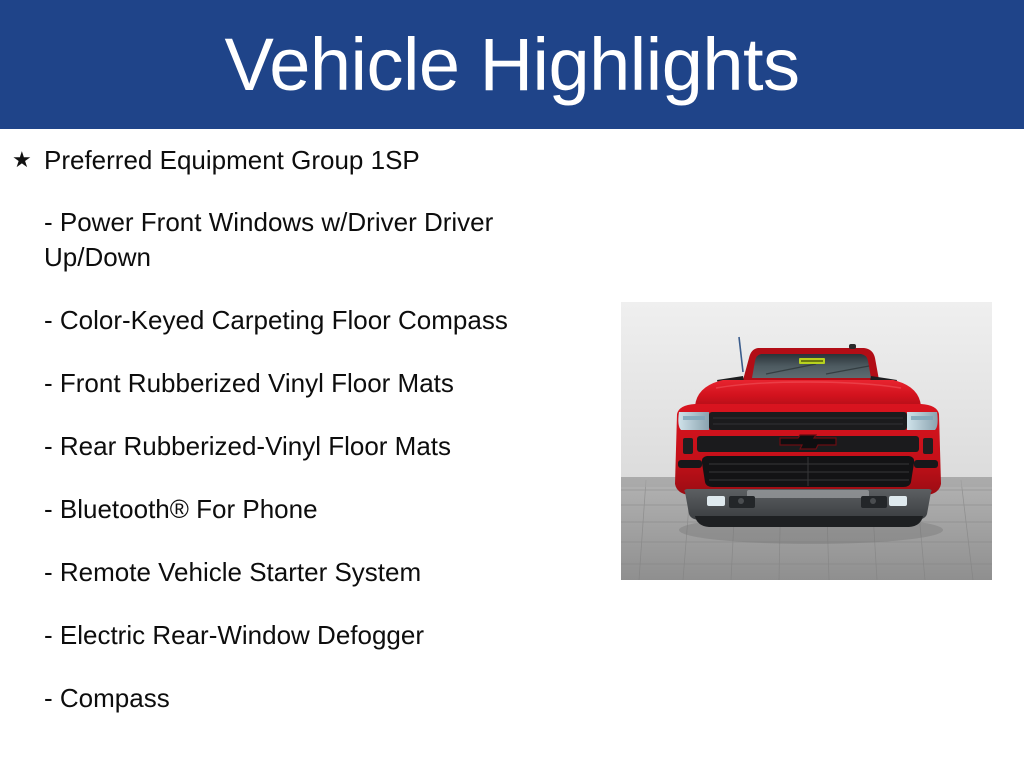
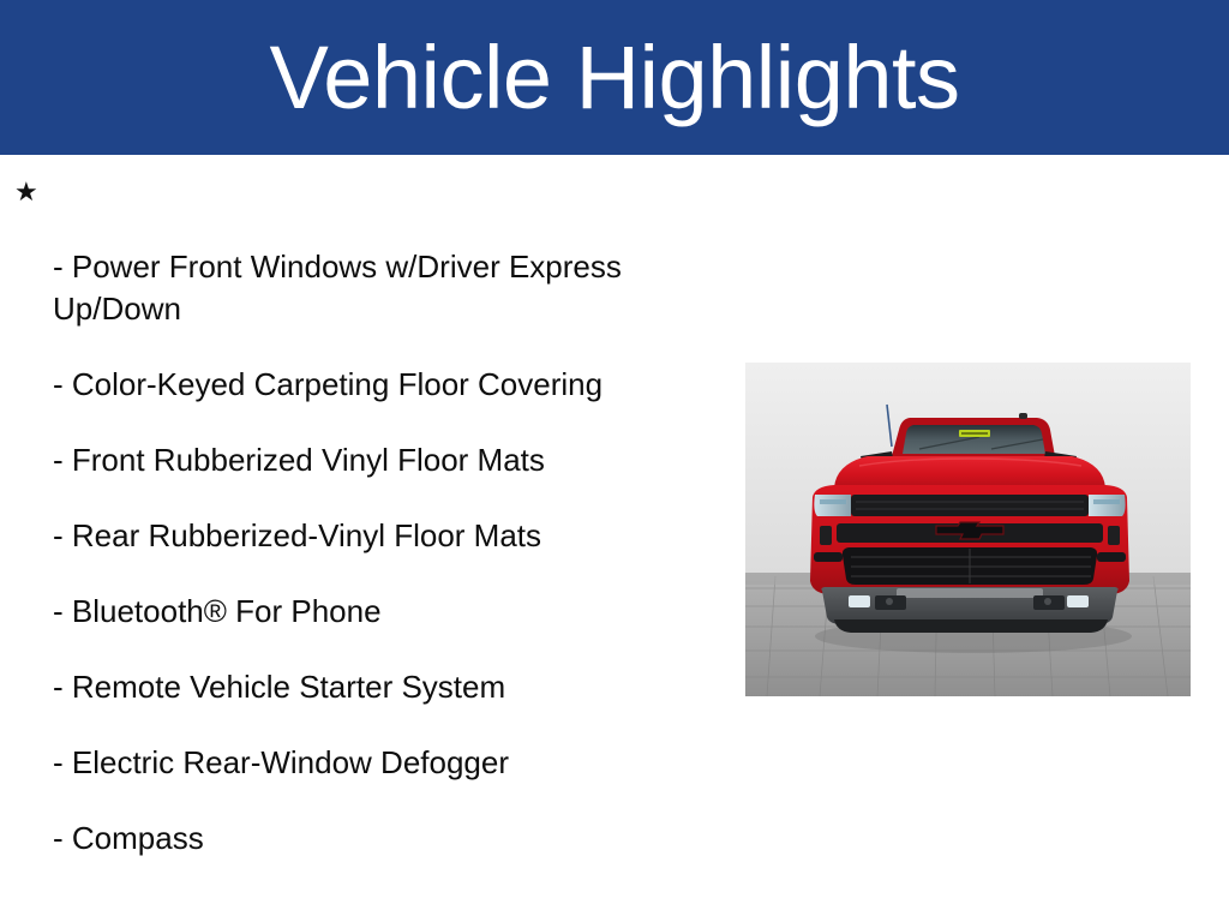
  Vehicle Highlights
  ★
- Preferred Equipment Group 1SP
- - Power Front Windows w/Driver Driver Up/Down
+ - Power Front Windows w/Driver Express Up/Down
- - Color-Keyed Carpeting Floor Compass
+ - Color-Keyed Carpeting Floor Covering
  - Front Rubberized Vinyl Floor Mats
  - Rear Rubberized-Vinyl Floor Mats
  - Bluetooth® For Phone
  - Remote Vehicle Starter System
  - Electric Rear-Window Defogger
  - Compass
